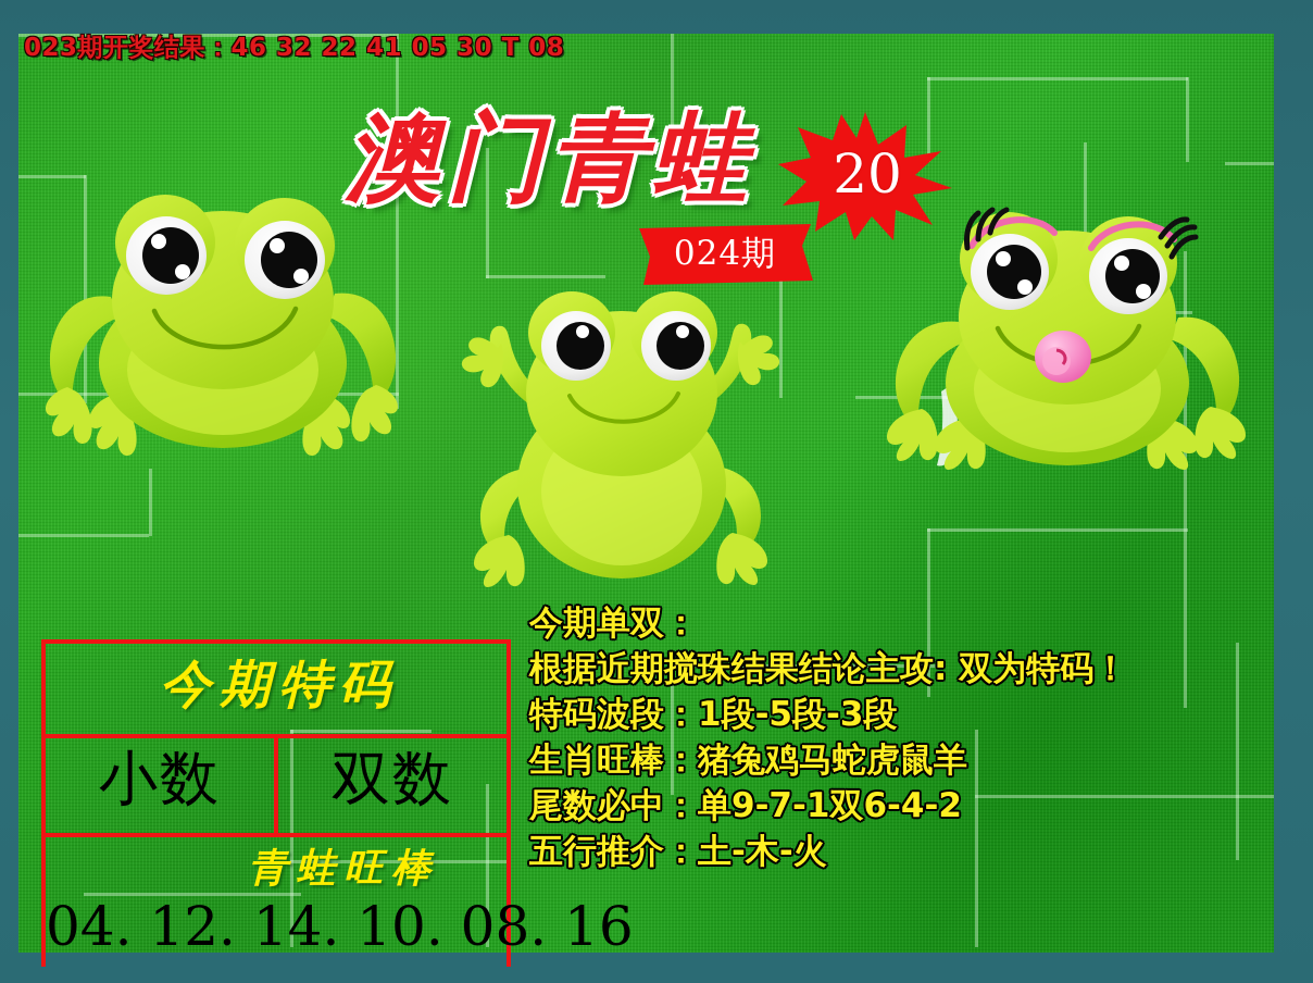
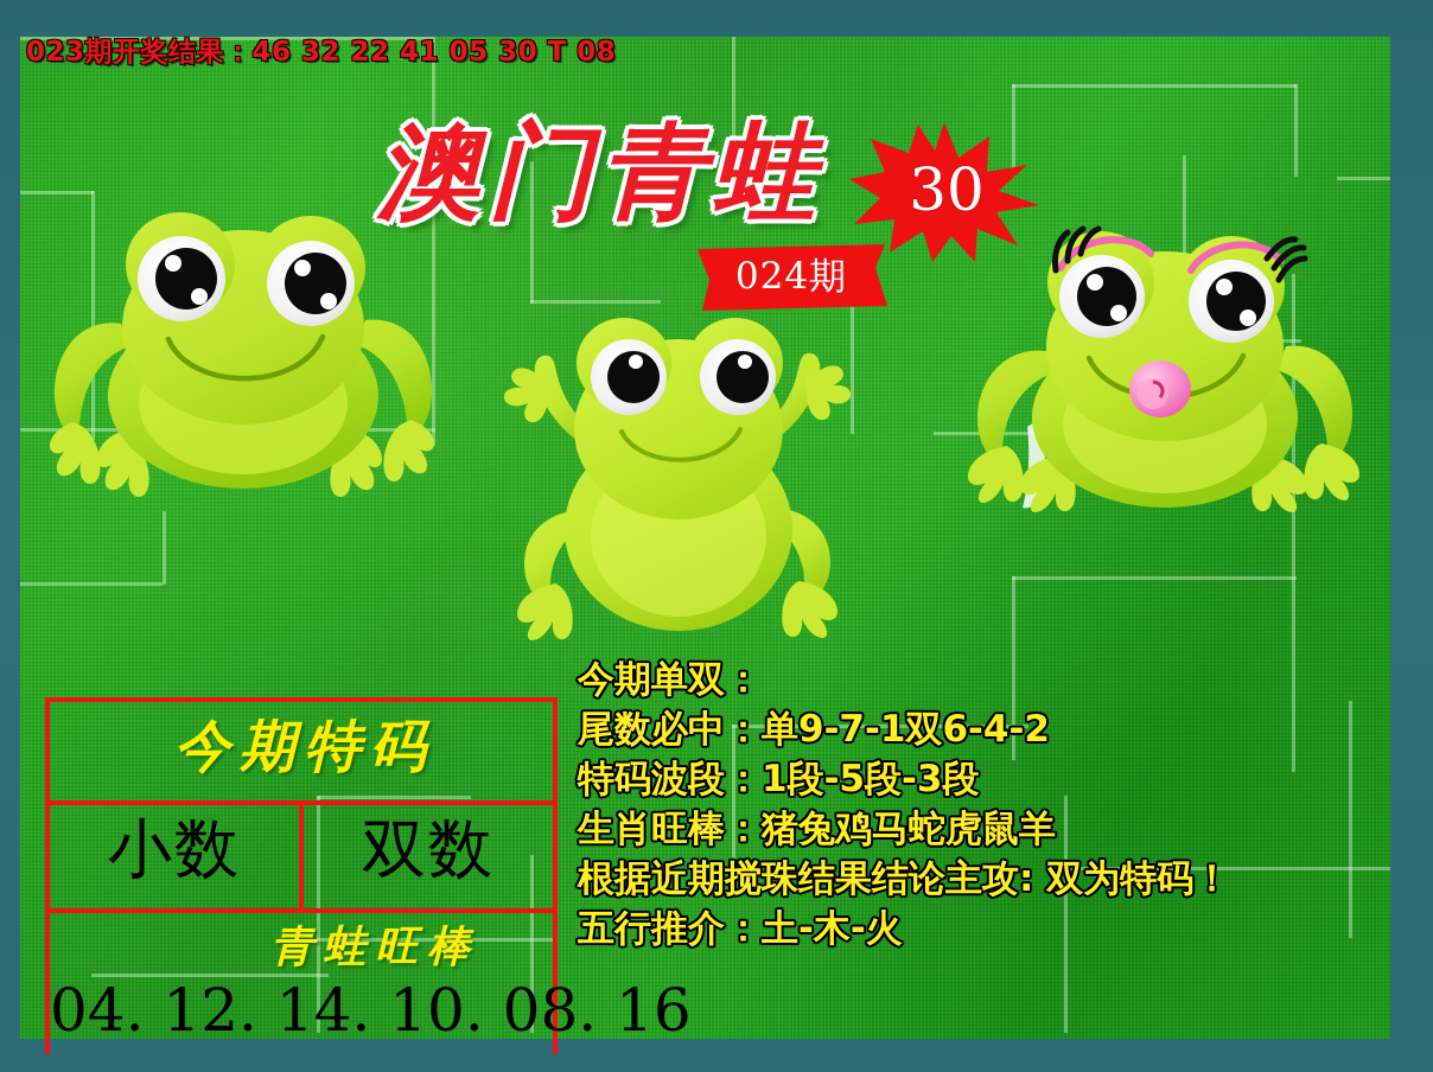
  023期开奖结果：46 32 22 41 05 30 T 08
  澳门青蛙
- 20
+ 30
  024期
  今期特码
  小数
  双数
  青蛙旺棒
  04. 12. 14. 10. 08. 16
  今期单双：
- 根据近期搅珠结果结论主攻: 双为特码！
+ 尾数必中：单9-7-1双6-4-2
  特码波段：1段-5段-3段
  生肖旺棒：猪兔鸡马蛇虎鼠羊
- 尾数必中：单9-7-1双6-4-2
+ 根据近期搅珠结果结论主攻: 双为特码！
  五行推介：土-木-火
